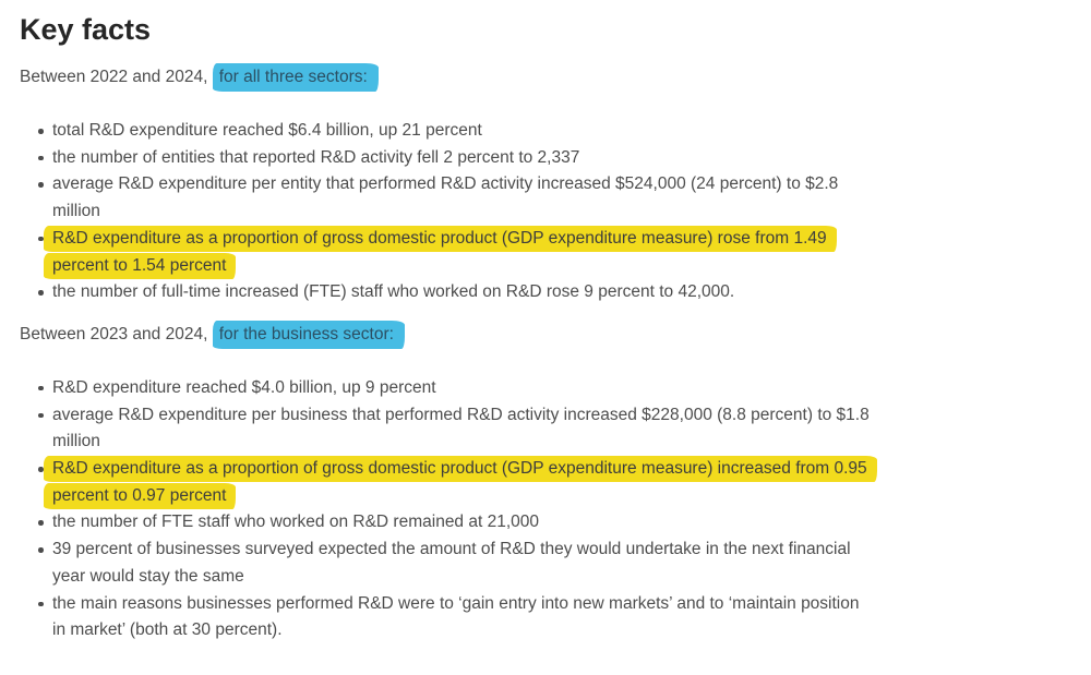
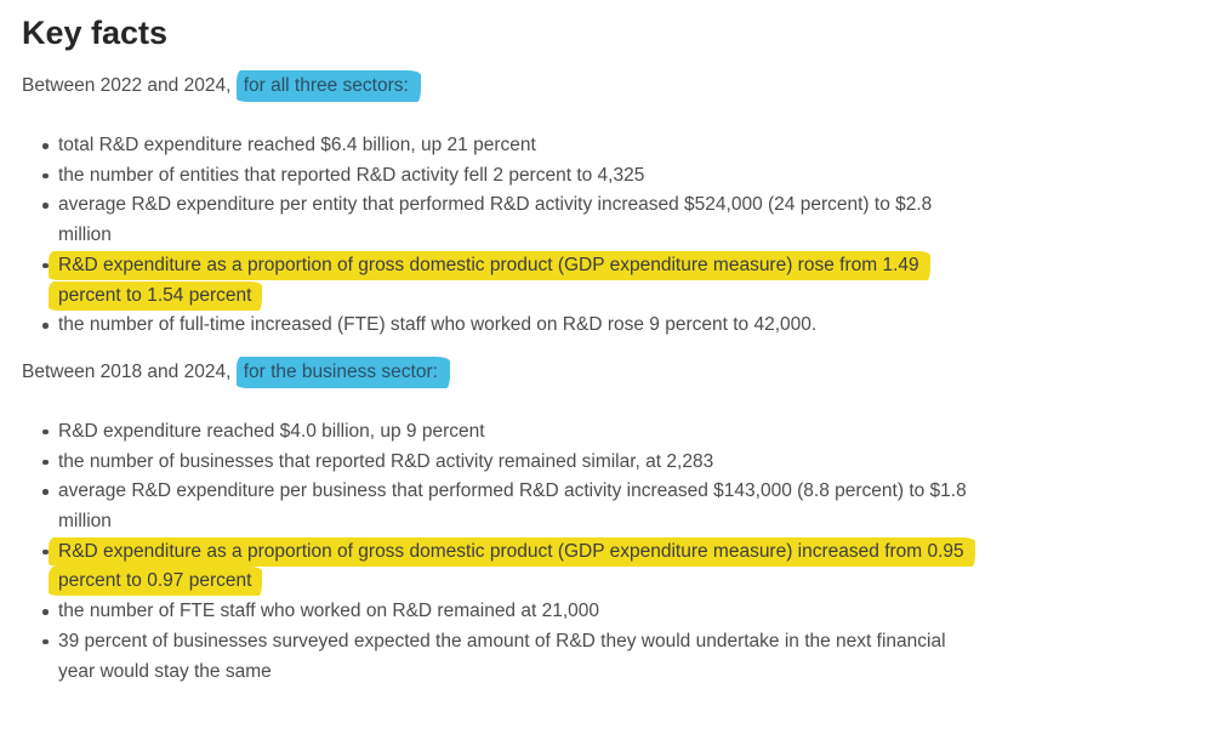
  Key facts
  Between 2022 and 2024, for all three sectors:
  total R&D expenditure reached $6.4 billion, up 21 percent
- the number of entities that reported R&D activity fell 2 percent to 2,337
+ the number of entities that reported R&D activity fell 2 percent to 4,325
  average R&D expenditure per entity that performed R&D activity increased $524,000 (24 percent) to $2.8 million
  R&D expenditure as a proportion of gross domestic product (GDP expenditure measure) rose from 1.49 percent to 1.54 percent
  the number of full-time increased (FTE) staff who worked on R&D rose 9 percent to 42,000.
- Between 2023 and 2024, for the business sector:
+ Between 2018 and 2024, for the business sector:
  R&D expenditure reached $4.0 billion, up 9 percent
+ the number of businesses that reported R&D activity remained similar, at 2,283
- average R&D expenditure per business that performed R&D activity increased $228,000 (8.8 percent) to $1.8 million
+ average R&D expenditure per business that performed R&D activity increased $143,000 (8.8 percent) to $1.8 million
  R&D expenditure as a proportion of gross domestic product (GDP expenditure measure) increased from 0.95 percent to 0.97 percent
  the number of FTE staff who worked on R&D remained at 21,000
  39 percent of businesses surveyed expected the amount of R&D they would undertake in the next financial year would stay the same
- the main reasons businesses performed R&D were to ‘gain entry into new markets’ and to ‘maintain position in market’ (both at 30 percent).
